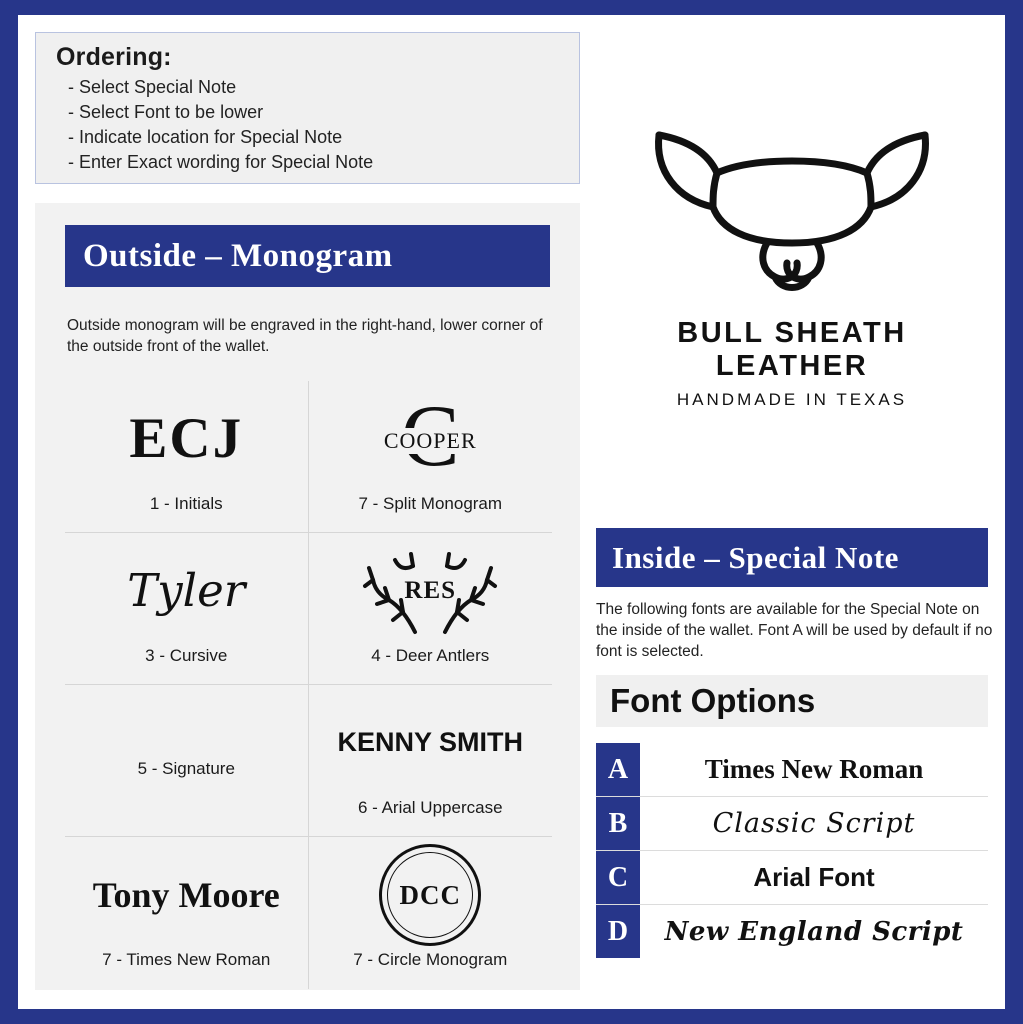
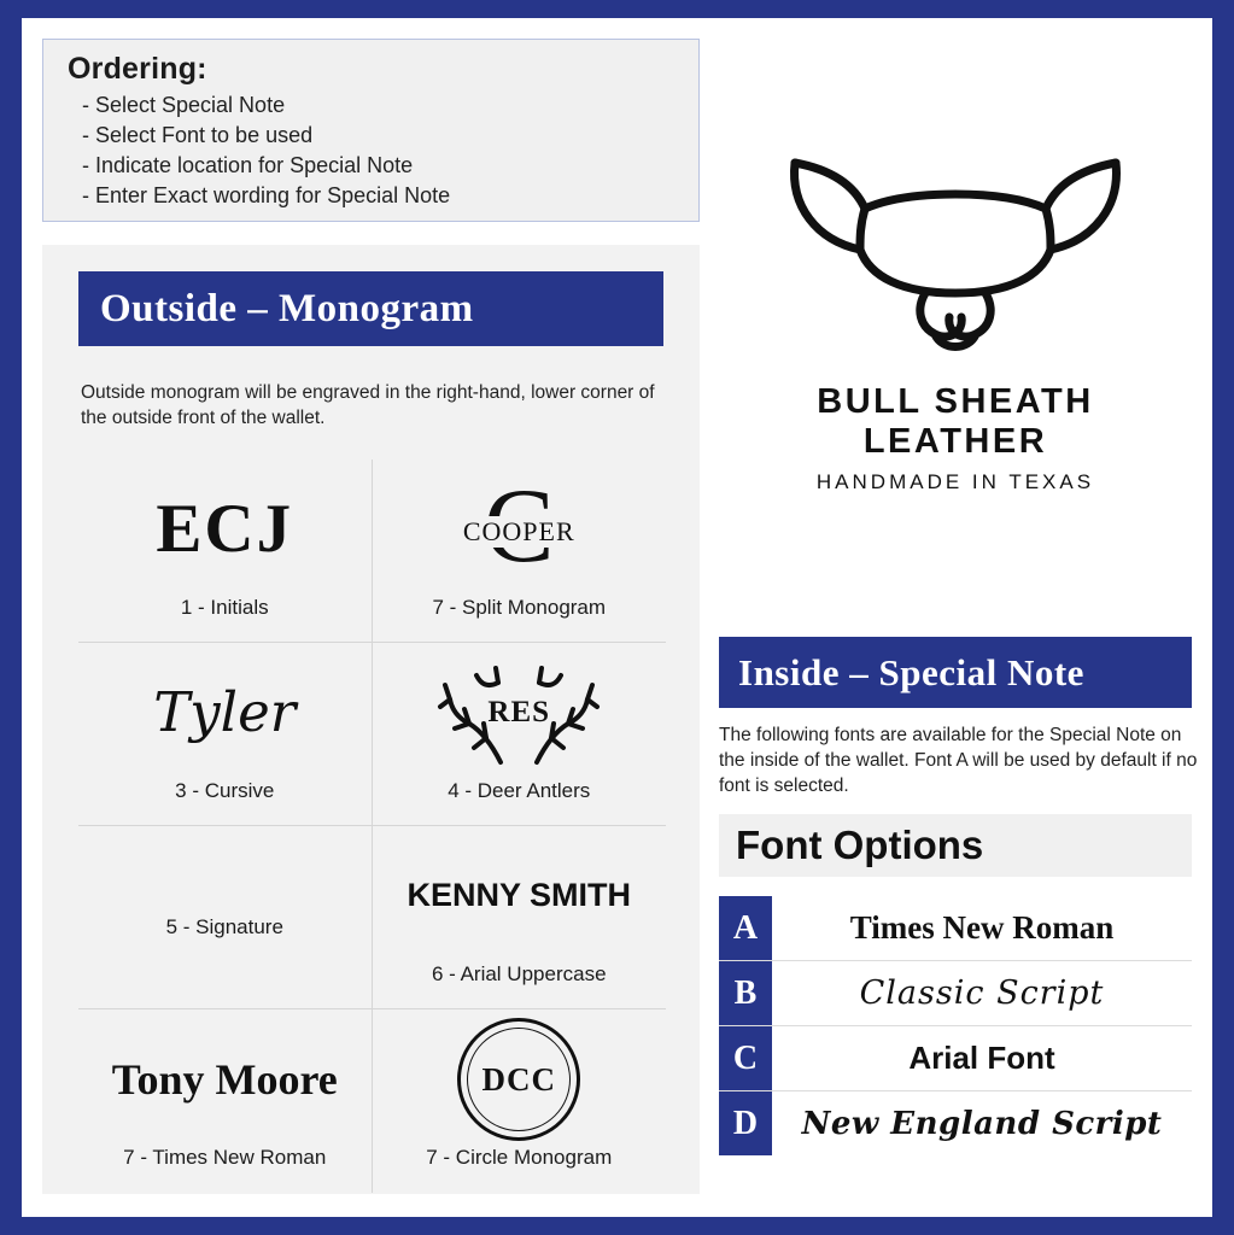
  Ordering:
  - Select Special Note
- - Select Font to be lower
+ - Select Font to be used
  - Indicate location for Special Note
  - Enter Exact wording for Special Note
  Outside – Monogram
  Outside monogram will be engraved in the right-hand, lower corner of the outside front of the wallet.
  ECJ
  1 - Initials
  COOPER
  7 - Split Monogram
  Tyler
  3 - Cursive
  RES
  4 - Deer Antlers
  5 - Signature
  KENNY SMITH
  6 - Arial Uppercase
  Tony Moore
  7 - Times New Roman
  DCC
  7 - Circle Monogram
  BULL SHEATH LEATHER
  HANDMADE IN TEXAS
  Inside – Special Note
  The following fonts are available for the Special Note on the inside of the wallet. Font A will be used by default if no font is selected.
  Font Options
  A
  Times New Roman
  B
  Classic Script
  C
  Arial Font
  D
  New England Script
